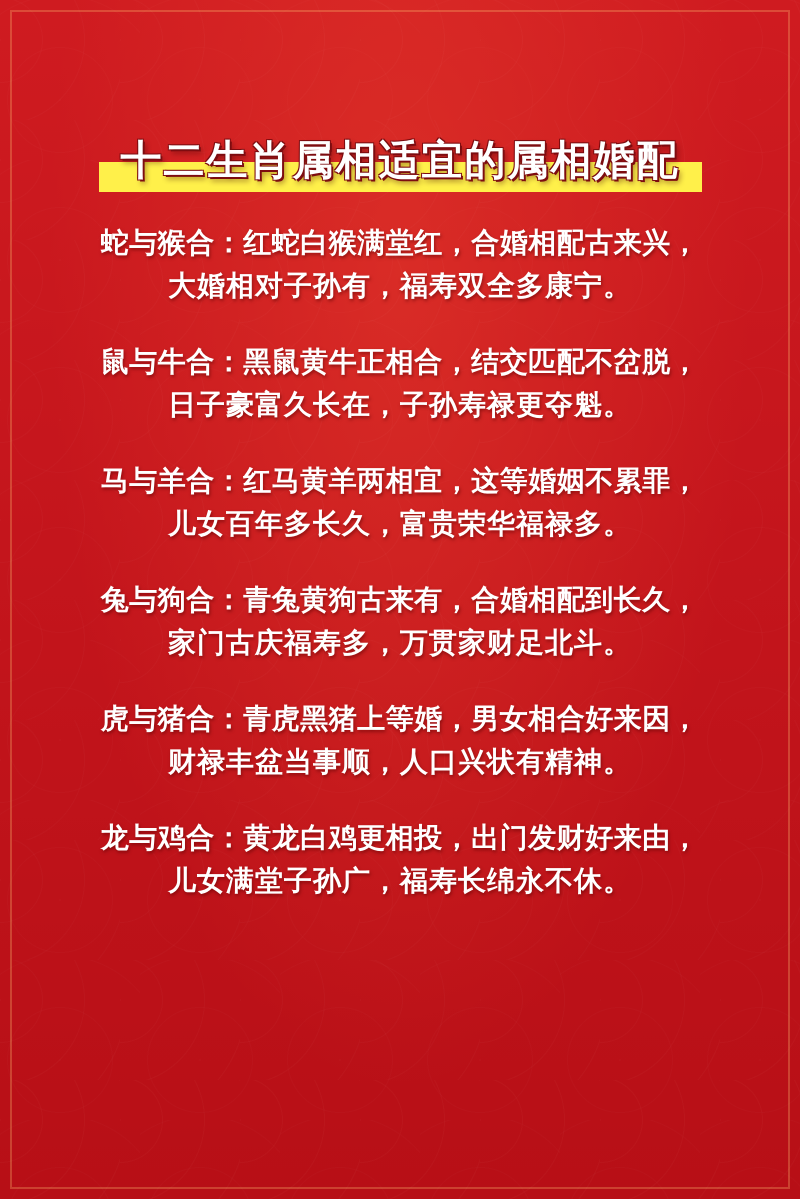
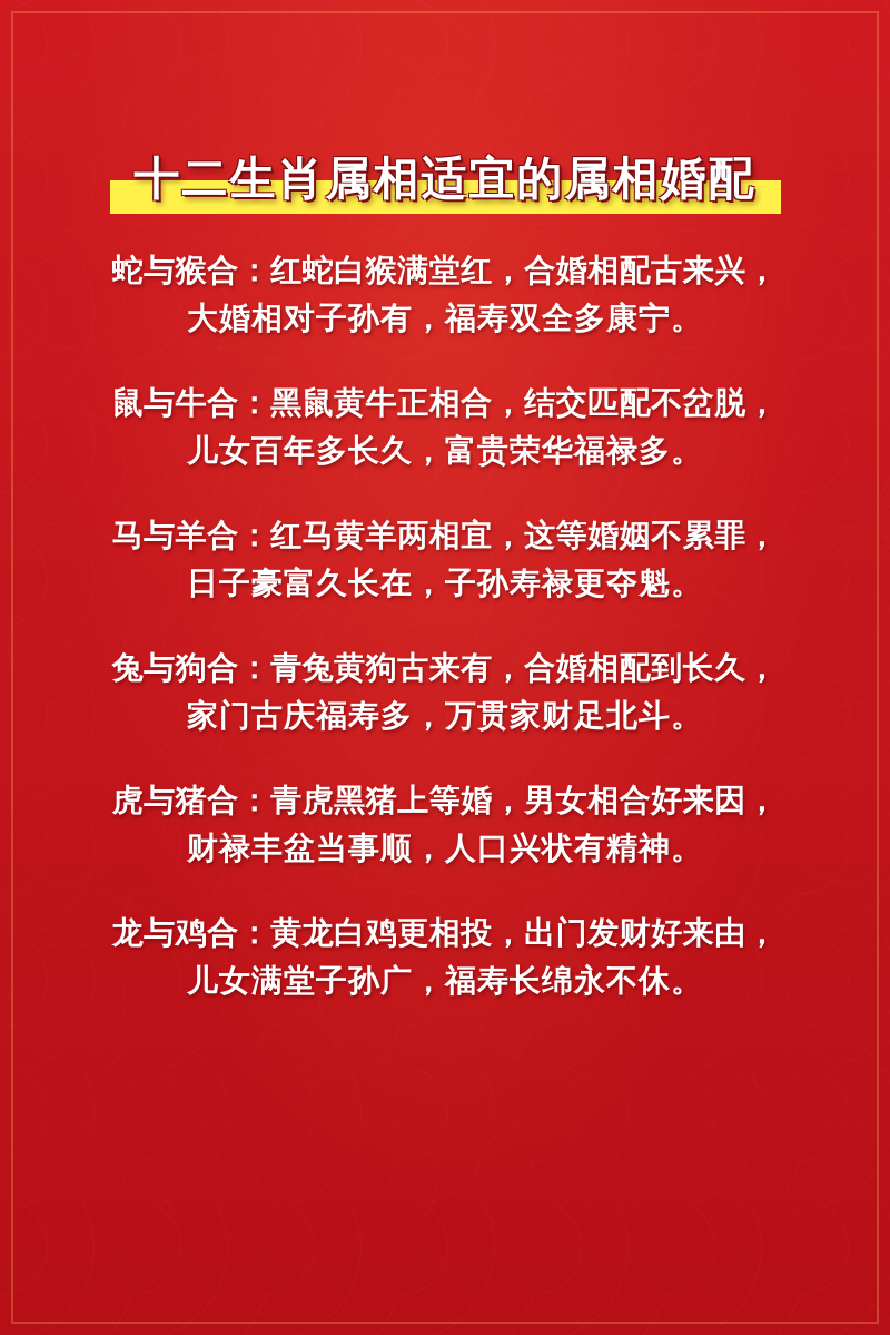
  十二生肖属相适宜的属相婚配
  蛇与猴合：红蛇白猴满堂红，合婚相配古来兴，
  大婚相对子孙有，福寿双全多康宁。
  鼠与牛合：黑鼠黄牛正相合，结交匹配不岔脱，
- 日子豪富久长在，子孙寿禄更夺魁。
+ 儿女百年多长久，富贵荣华福禄多。
  马与羊合：红马黄羊两相宜，这等婚姻不累罪，
- 儿女百年多长久，富贵荣华福禄多。
+ 日子豪富久长在，子孙寿禄更夺魁。
  兔与狗合：青兔黄狗古来有，合婚相配到长久，
  家门古庆福寿多，万贯家财足北斗。
  虎与猪合：青虎黑猪上等婚，男女相合好来因，
  财禄丰盆当事顺，人口兴状有精神。
  龙与鸡合：黄龙白鸡更相投，出门发财好来由，
  儿女满堂子孙广，福寿长绵永不休。
